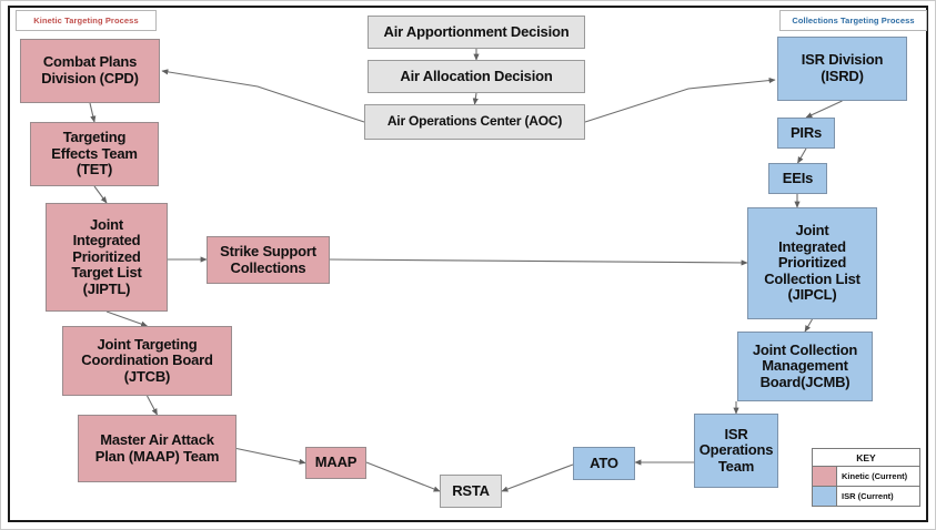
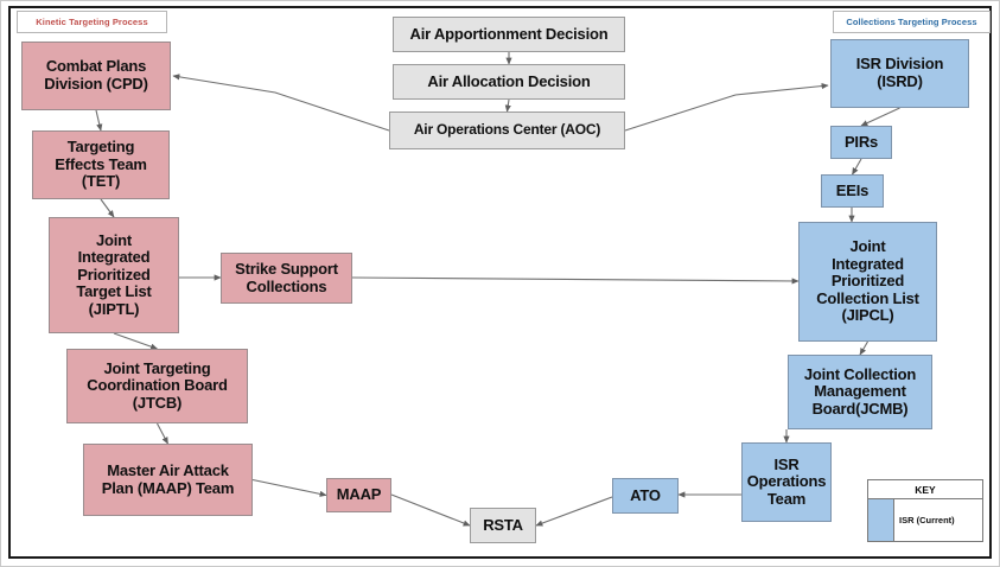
  Kinetic Targeting Process
  Collections Targeting Process
  Combat Plans
  Division (CPD)
  Targeting
  Effects Team
  (TET)
  Joint
  Integrated
  Prioritized
  Target List
  (JIPTL)
  Joint Targeting
  Coordination Board
  (JTCB)
  Master Air Attack
  Plan (MAAP) Team
  MAAP
  Strike Support
  Collections
  Air Apportionment Decision
  Air Allocation Decision
  Air Operations Center (AOC)
  RSTA
  ISR Division
  (ISRD)
  PIRs
  EEIs
  Joint
  Integrated
  Prioritized
  Collection List
  (JIPCL)
  Joint Collection
  Management
  Board(JCMB)
  ISR
  Operations
  Team
  ATO
  KEY
- Kinetic (Current)
  ISR (Current)
